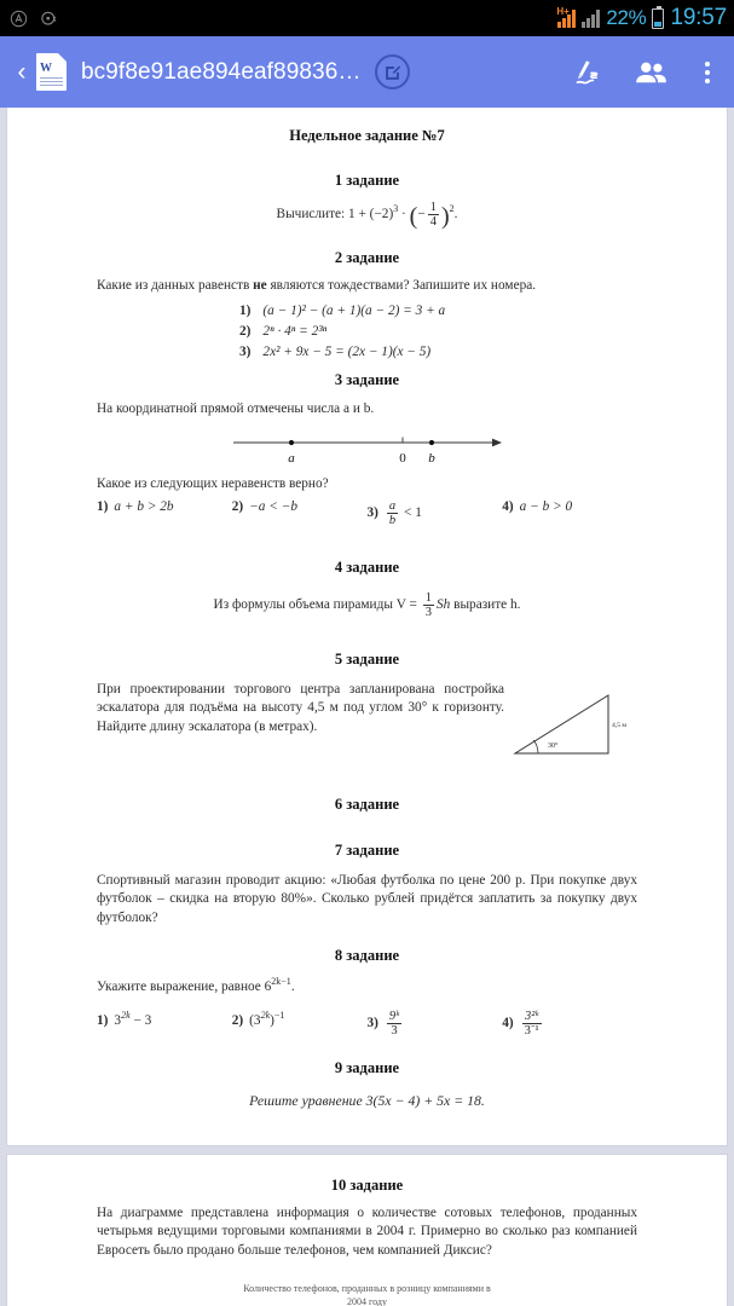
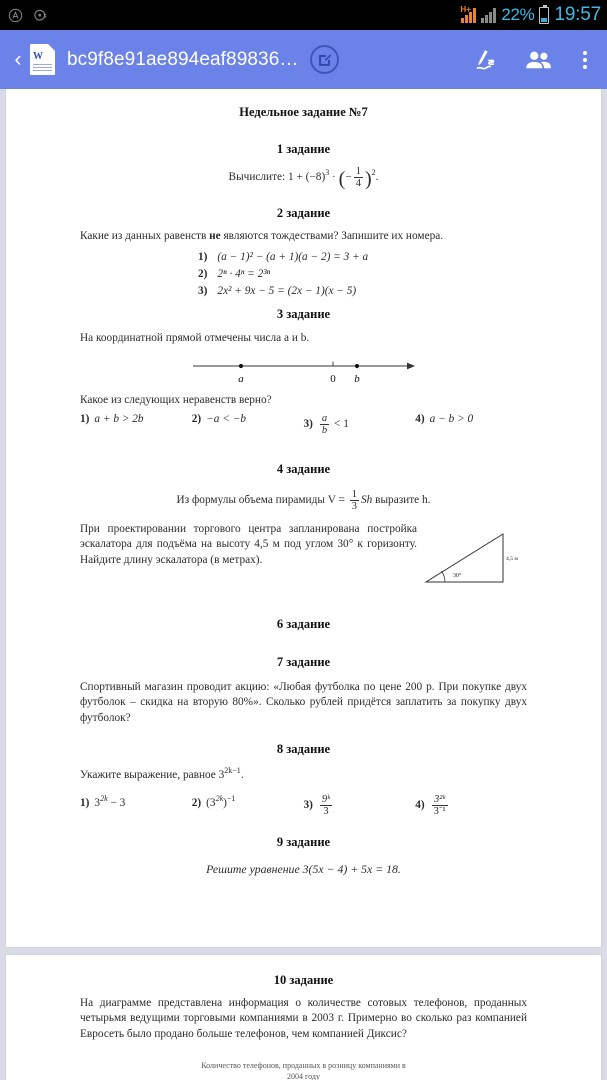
  H+
  22%
  19:57
  ‹
  W
  bc9f8e91ae894eaf89836…
  Недельное задание №7
  1 задание
- Вычислите: 1 + (−2)3 · (−
+ Вычислите: 1 + (−8)3 · (−
  1
  4
  )2.
  2 задание
  Какие из данных равенств не являются тождествами? Запишите их номера.
  1) (a − 1)² − (a + 1)(a − 2) = 3 + a
  2) 2ⁿ · 4ⁿ = 2³ⁿ
  3) 2x² + 9x − 5 = (2x − 1)(x − 5)
  3 задание
  На координатной прямой отмечены числа a и b.
  a
  0
  b
  Какое из следующих неравенств верно?
  1) a + b > 2b
  2) −a < −b
  3)
  a
  b
  < 1
  4) a − b > 0
  4 задание
  Из формулы объема пирамиды V =
  1
  3
  Sh выразите h.
- 5 задание
  При проектировании торгового центра запланирована постройка эскалатора для подъёма на высоту 4,5 м под углом 30° к горизонту. Найдите длину эскалатора (в метрах).
  6 задание
  7 задание
  Спортивный магазин проводит акцию: «Любая футболка по цене 200 р. При покупке двух футболок – скидка на вторую 80%». Сколько рублей придётся заплатить за покупку двух футболок?
  8 задание
- Укажите выражение, равное 62k−1.
+ Укажите выражение, равное 32k−1.
  1) 32k − 3
  2) (32k)−1
  3)
  9ᵏ
  3
  4)
  3²ᵏ
  3⁻¹
  9 задание
  Решите уравнение 3(5x − 4) + 5x = 18.
  10 задание
- На диаграмме представлена информация о количестве сотовых телефонов, проданных четырьмя ведущими торговыми компаниями в 2004 г. Примерно во сколько раз компанией Евросеть было продано больше телефонов, чем компанией Диксис?
+ На диаграмме представлена информация о количестве сотовых телефонов, проданных четырьмя ведущими торговыми компаниями в 2003 г. Примерно во сколько раз компанией Евросеть было продано больше телефонов, чем компанией Диксис?
  Количество телефонов, проданных в розницу компаниями в
  2004 году
